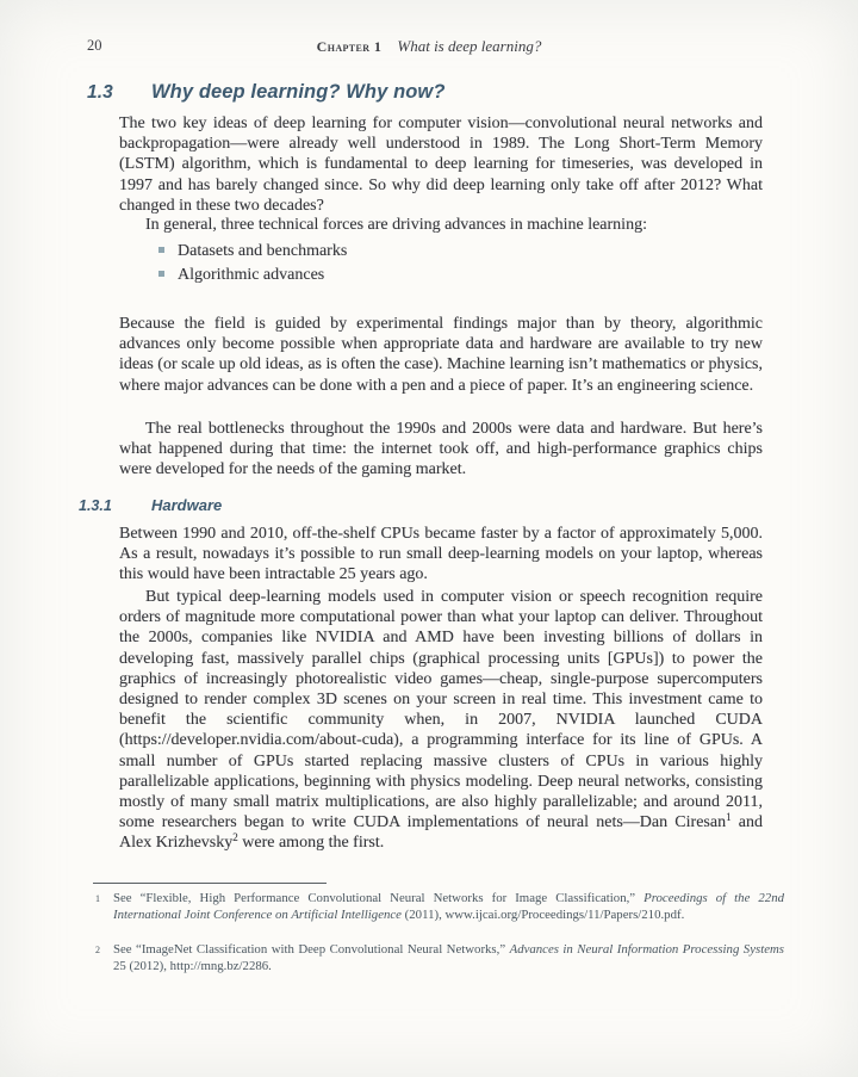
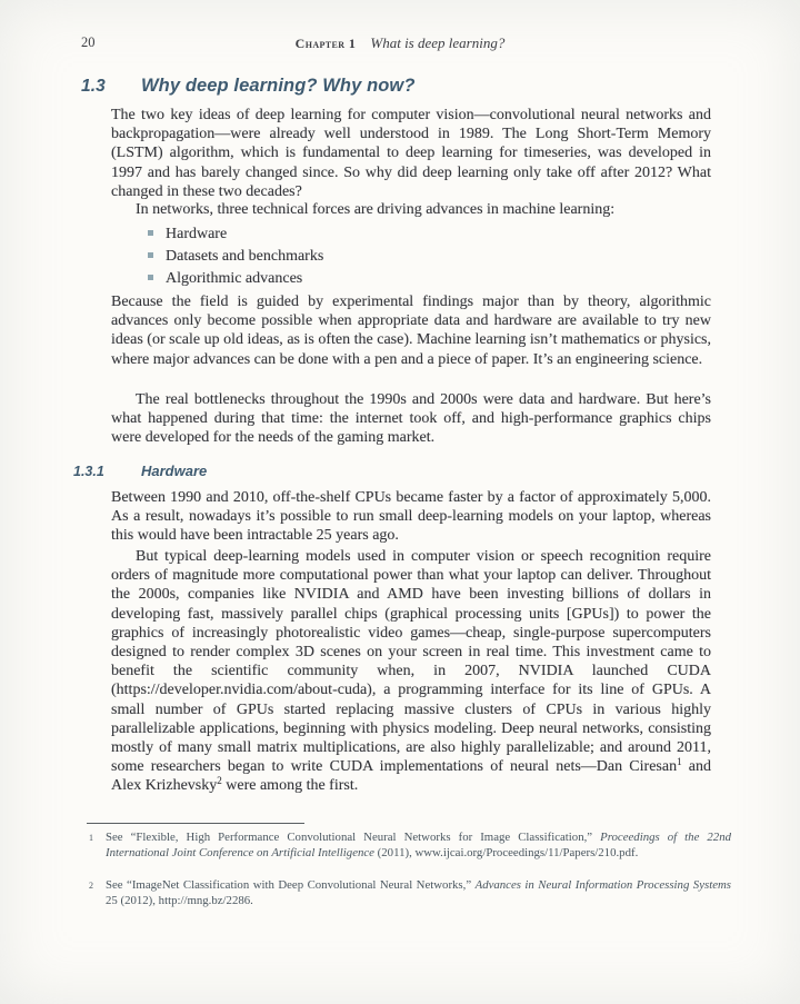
  20
  Chapter 1 What is deep learning?
  1.3 Why deep learning? Why now?
  The two key ideas of deep learning for computer vision—convolutional neural networks and backpropagation—were already well understood in 1989. The Long Short-Term Memory (LSTM) algorithm, which is fundamental to deep learning for timeseries, was developed in 1997 and has barely changed since. So why did deep learning only take off after 2012? What changed in these two decades?
- In general, three technical forces are driving advances in machine learning:
+ In networks, three technical forces are driving advances in machine learning:
+ Hardware
  Datasets and benchmarks
  Algorithmic advances
  Because the field is guided by experimental findings major than by theory, algorithmic advances only become possible when appropriate data and hardware are available to try new ideas (or scale up old ideas, as is often the case). Machine learning isn’t mathematics or physics, where major advances can be done with a pen and a piece of paper. It’s an engineering science.
  The real bottlenecks throughout the 1990s and 2000s were data and hardware. But here’s what happened during that time: the internet took off, and high-performance graphics chips were developed for the needs of the gaming market.
  1.3.1 Hardware
  Between 1990 and 2010, off-the-shelf CPUs became faster by a factor of approximately 5,000. As a result, nowadays it’s possible to run small deep-learning models on your laptop, whereas this would have been intractable 25 years ago.
  But typical deep-learning models used in computer vision or speech recognition require orders of magnitude more computational power than what your laptop can deliver. Throughout the 2000s, companies like NVIDIA and AMD have been investing billions of dollars in developing fast, massively parallel chips (graphical processing units [GPUs]) to power the graphics of increasingly photorealistic video games—cheap, single-purpose supercomputers designed to render complex 3D scenes on your screen in real time. This investment came to benefit the scientific community when, in 2007, NVIDIA launched CUDA (https://developer.nvidia.com/about-cuda), a programming interface for its line of GPUs. A small number of GPUs started replacing massive clusters of CPUs in various highly parallelizable applications, beginning with physics modeling. Deep neural networks, consisting mostly of many small matrix multiplications, are also highly parallelizable; and around 2011, some researchers began to write CUDA implementations of neural nets—Dan Ciresan1 and Alex Krizhevsky2 were among the first.
  1
  See “Flexible, High Performance Convolutional Neural Networks for Image Classification,” Proceedings of the 22nd International Joint Conference on Artificial Intelligence (2011), www.ijcai.org/Proceedings/11/Papers/210.pdf.
  2
  See “ImageNet Classification with Deep Convolutional Neural Networks,” Advances in Neural Information Processing Systems 25 (2012), http://mng.bz/2286.
